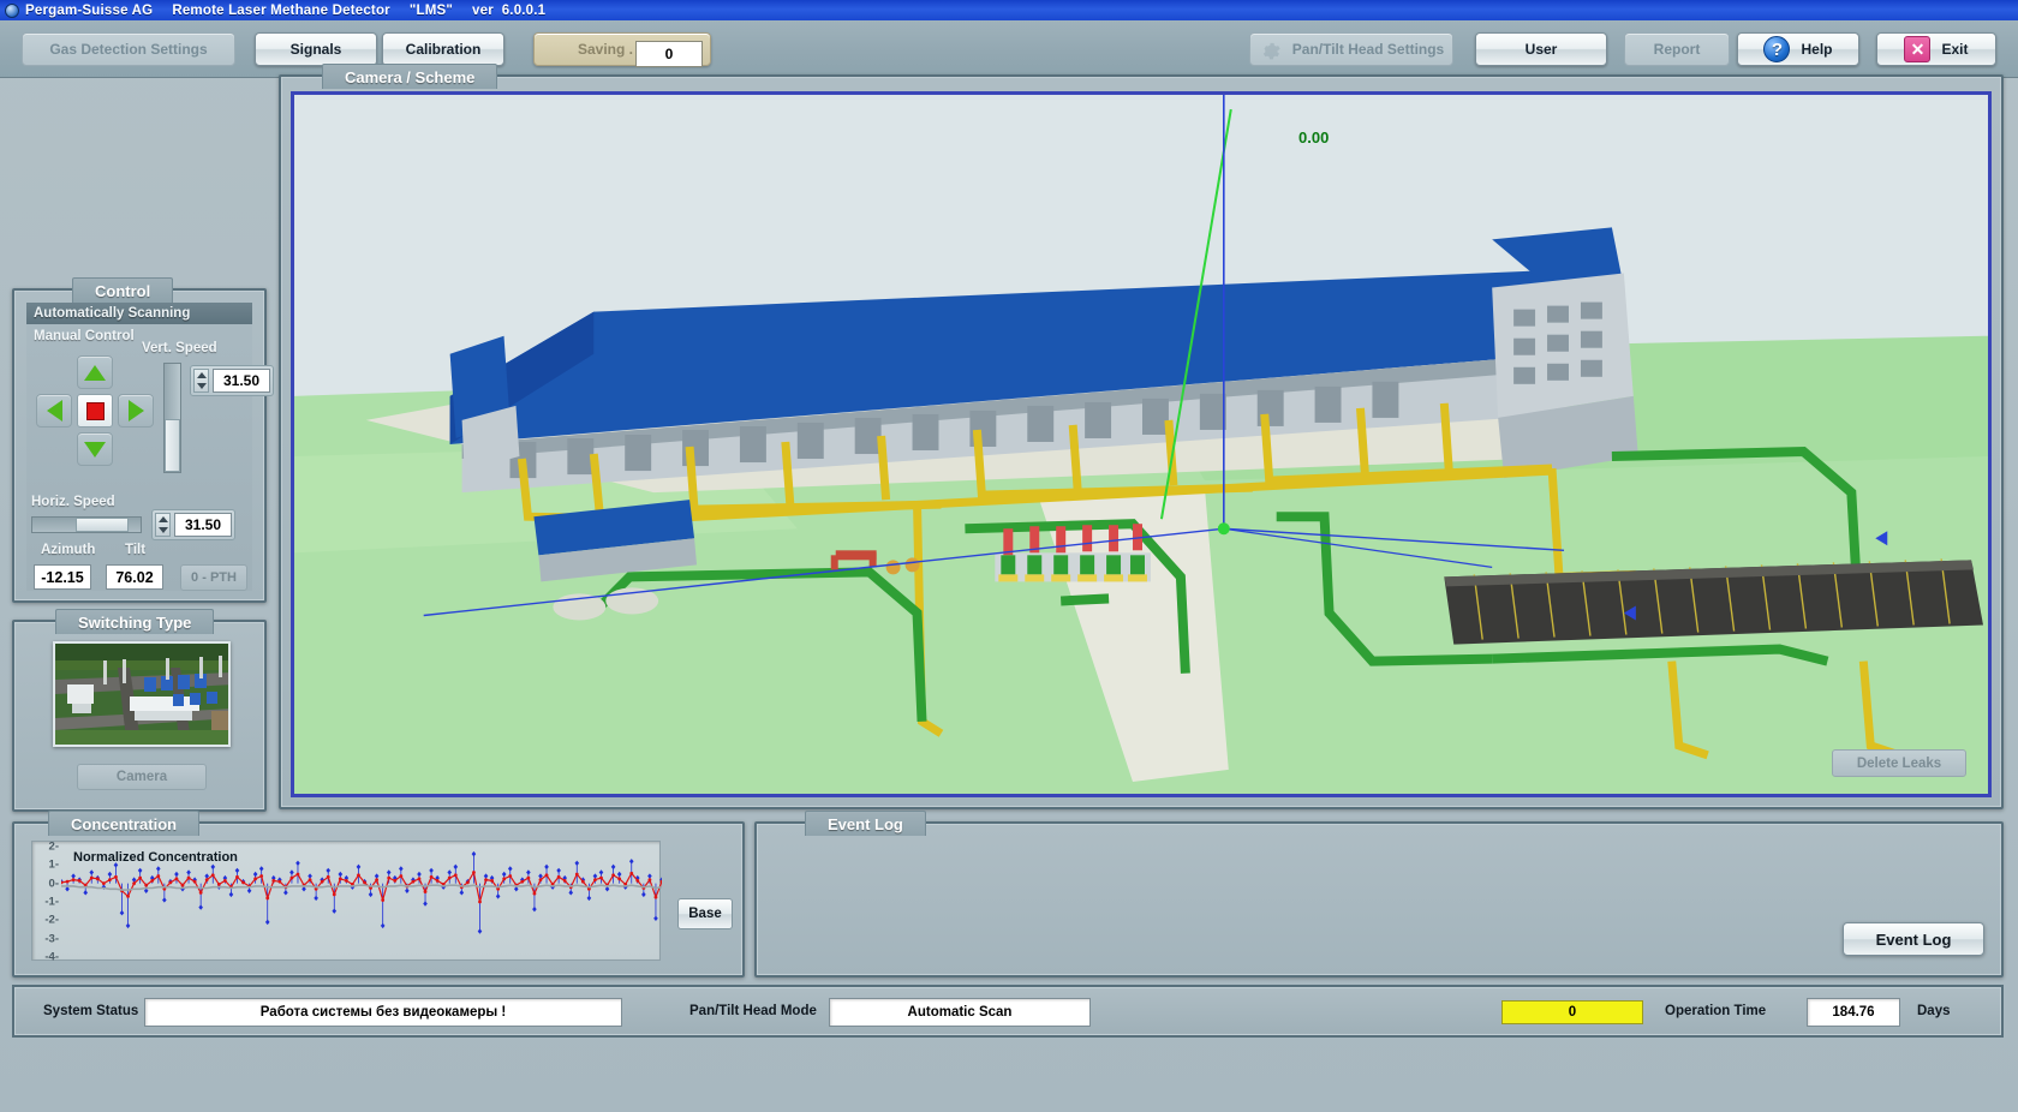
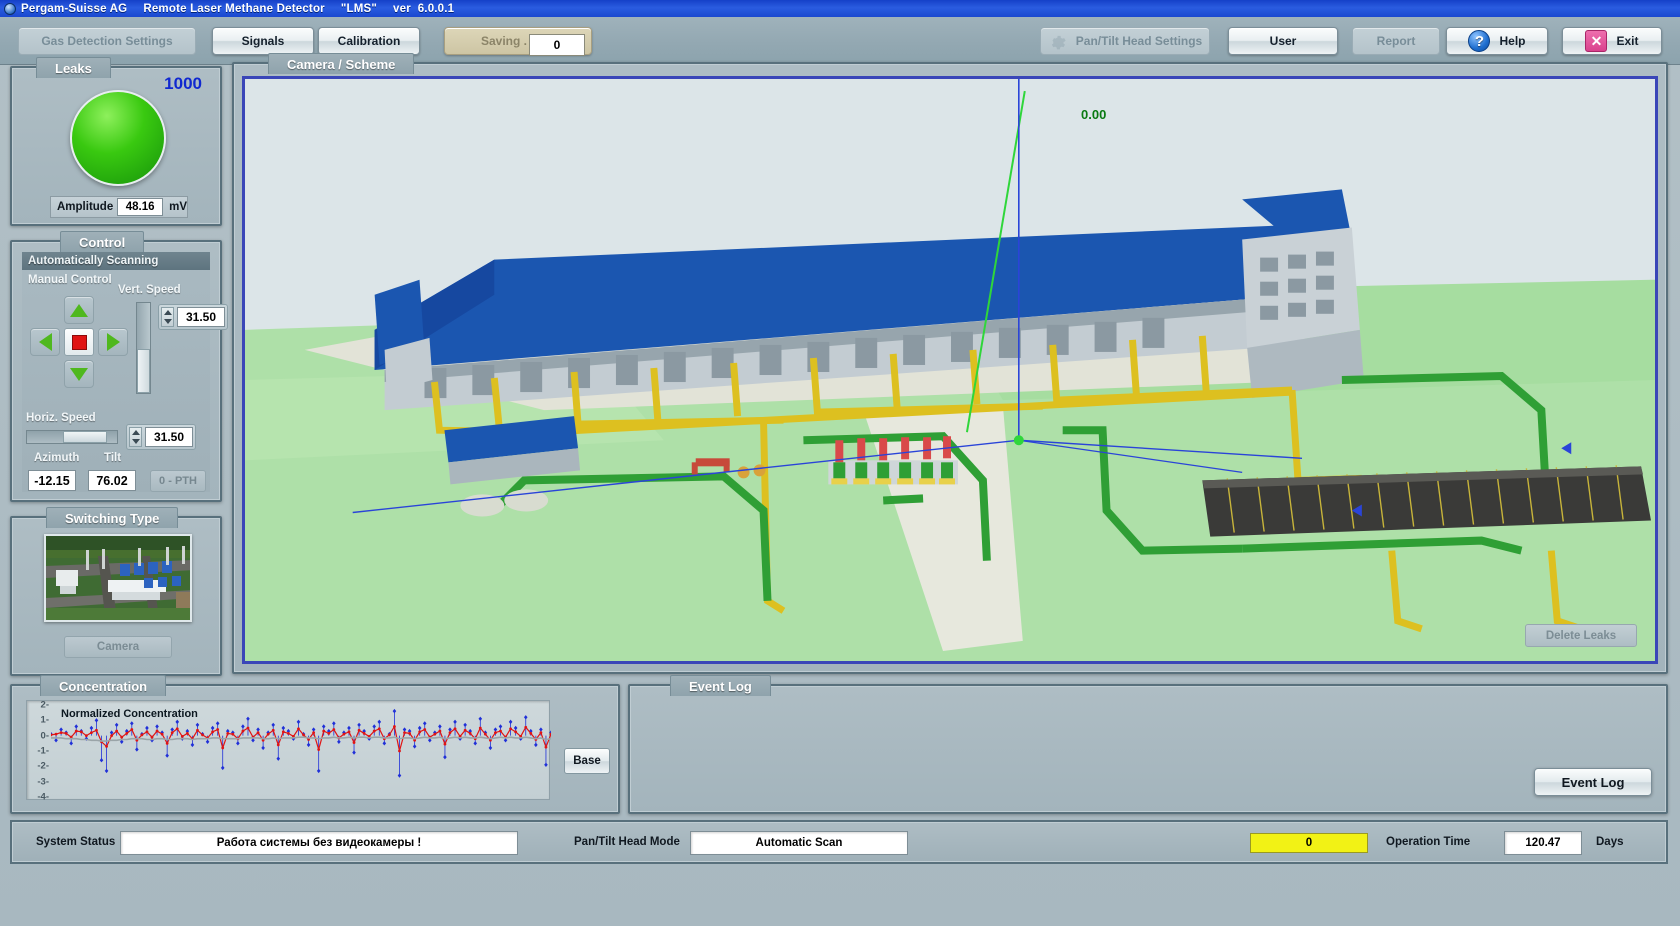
  Pergam-Suisse AG
  Remote Laser Methane Detector
  "LMS"
  ver 6.0.0.1
  Gas Detection Settings
  Signals
  Calibration
  Saving .
  0
  Pan/Tilt Head Settings
  User
  Report
  ?
  Help
  ✕
  Exit
+ Leaks
+ 1000
+ Amplitude
+ 48.16
+ mV
  Control
  Automatically Scanning
  Manual Control
  Vert. Speed
  31.50
  Horiz. Speed
  31.50
  Azimuth
  Tilt
  -12.15
  76.02
  0 - PTH
  Switching Type
  Camera
  Camera / Scheme
  0.00
  Delete Leaks
  Concentration
  2-
  1-
  0-
  -1-
  -2-
  -3-
  -4-
  Normalized Concentration
  Base
  Event Log
  Event Log
  System Status
  Работа системы без видеокамеры !
  Pan/Tilt Head Mode
  Automatic Scan
  0
  Operation Time
- 184.76
+ 120.47
  Days
